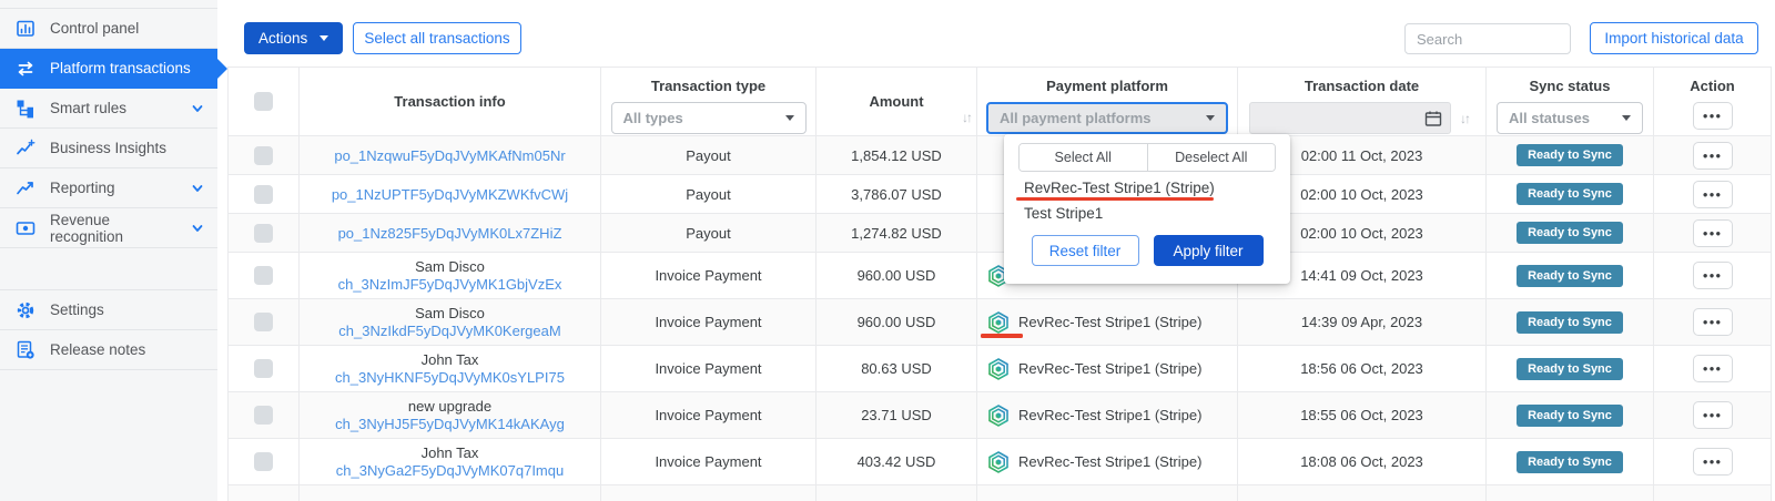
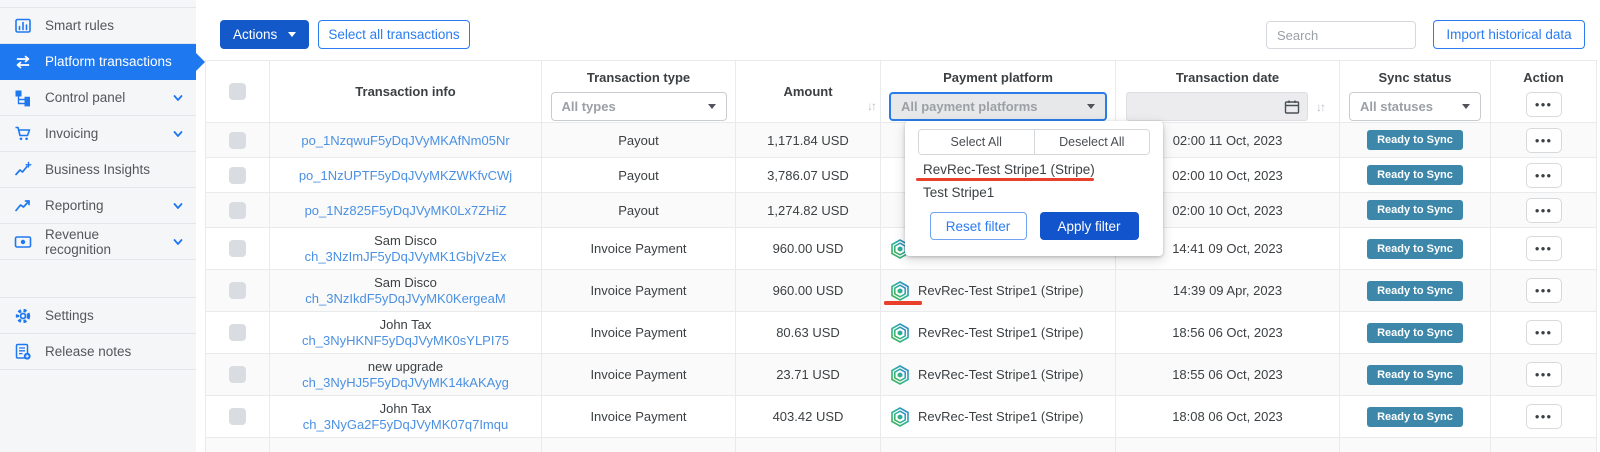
- Control panel
+ Smart rules
  Platform transactions
- Smart rules
+ Control panel
+ Invoicing
  Business Insights
  Reporting
  Revenue recognition
  Settings
  Release notes
  Actions
  Select all transactions
  Search
  Import historical data
  	Transaction info	Transaction type All types	Amount ↓↑	Payment platform All payment platforms	Transaction date ↓↑	Sync status All statuses	Action ●●●
- 	po_1NzqwuF5yDqJVyMKAfNm05Nr	Payout	1,854.12 USD		02:00 11 Oct, 2023	Ready to Sync	●●●
+ 	po_1NzqwuF5yDqJVyMKAfNm05Nr	Payout	1,171.84 USD		02:00 11 Oct, 2023	Ready to Sync	●●●
  	po_1NzUPTF5yDqJVyMKZWKfvCWj	Payout	3,786.07 USD		02:00 10 Oct, 2023	Ready to Sync	●●●
  	po_1Nz825F5yDqJVyMK0Lx7ZHiZ	Payout	1,274.82 USD		02:00 10 Oct, 2023	Ready to Sync	●●●
  	Sam Discoch_3NzImJF5yDqJVyMK1GbjVzEx	Invoice Payment	960.00 USD		14:41 09 Oct, 2023	Ready to Sync	●●●
  	Sam Discoch_3NzIkdF5yDqJVyMK0KergeaM	Invoice Payment	960.00 USD	RevRec-Test Stripe1 (Stripe)	14:39 09 Apr, 2023	Ready to Sync	●●●
  	John Taxch_3NyHKNF5yDqJVyMK0sYLPI75	Invoice Payment	80.63 USD	RevRec-Test Stripe1 (Stripe)	18:56 06 Oct, 2023	Ready to Sync	●●●
  	new upgradech_3NyHJ5F5yDqJVyMK14kAKAyg	Invoice Payment	23.71 USD	RevRec-Test Stripe1 (Stripe)	18:55 06 Oct, 2023	Ready to Sync	●●●
  	John Taxch_3NyGa2F5yDqJVyMK07q7Imqu	Invoice Payment	403.42 USD	RevRec-Test Stripe1 (Stripe)	18:08 06 Oct, 2023	Ready to Sync	●●●
  Select All
  Deselect All
  RevRec-Test Stripe1 (Stripe)
  Test Stripe1
  Reset filter
  Apply filter
